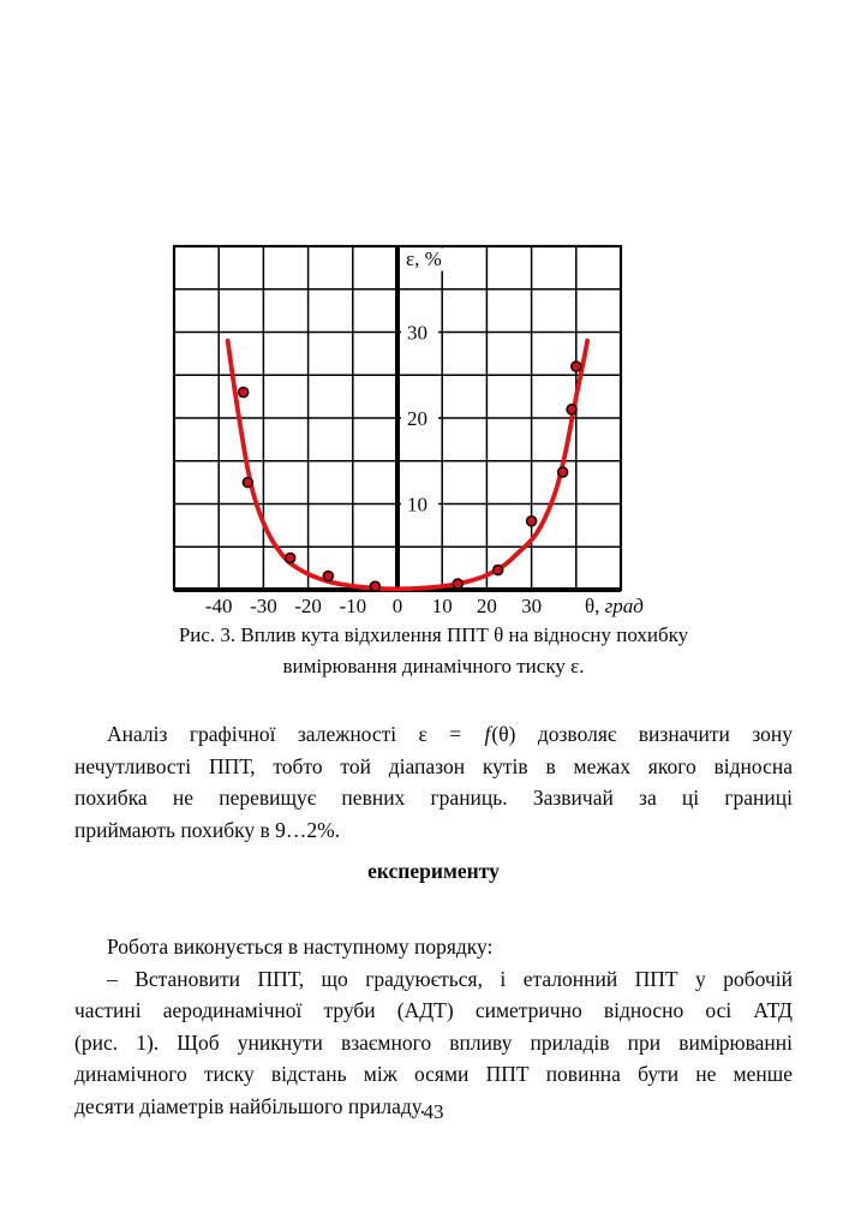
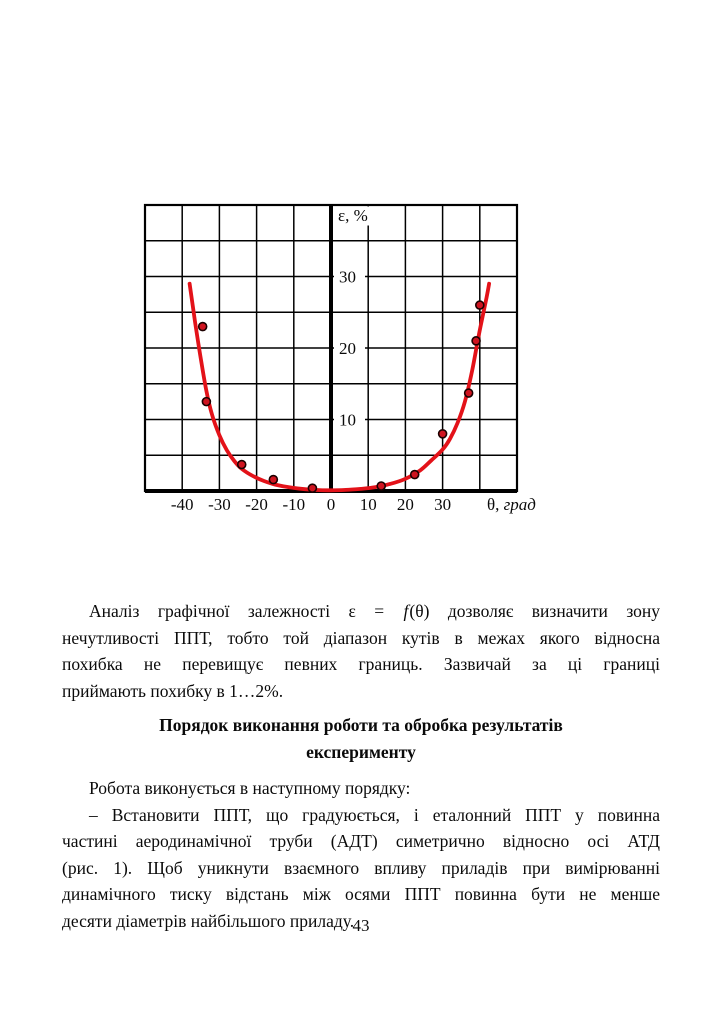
  10
  20
  30
  ε, %
  -40
  -30
  -20
  -10
  0
  10
  20
  30
  θ, град
- Рис. 3. Вплив кута відхилення ППТ θ на відносну похибку
- вимірювання динамічного тиску ε.
  Аналіз графічної залежності ε = f(θ) дозволяє визначити зону
  нечутливості ППТ, тобто той діапазон кутів в межах якого відносна
  похибка не перевищує певних границь. Зазвичай за ці границі
- приймають похибку в 9…2%.
+ приймають похибку в 1…2%.
+ Порядок виконання роботи та обробка результатів
  експерименту
  Робота виконується в наступному порядку:
- – Встановити ППТ, що градуюється, і еталонний ППТ у робочій
+ – Встановити ППТ, що градуюється, і еталонний ППТ у повинна
  частині аеродинамічної труби (АДТ) симетрично відносно осі АТД
  (рис. 1). Щоб уникнути взаємного впливу приладів при вимірюванні
  динамічного тиску відстань між осями ППТ повинна бути не менше
  десяти діаметрів найбільшого приладу.
  43
